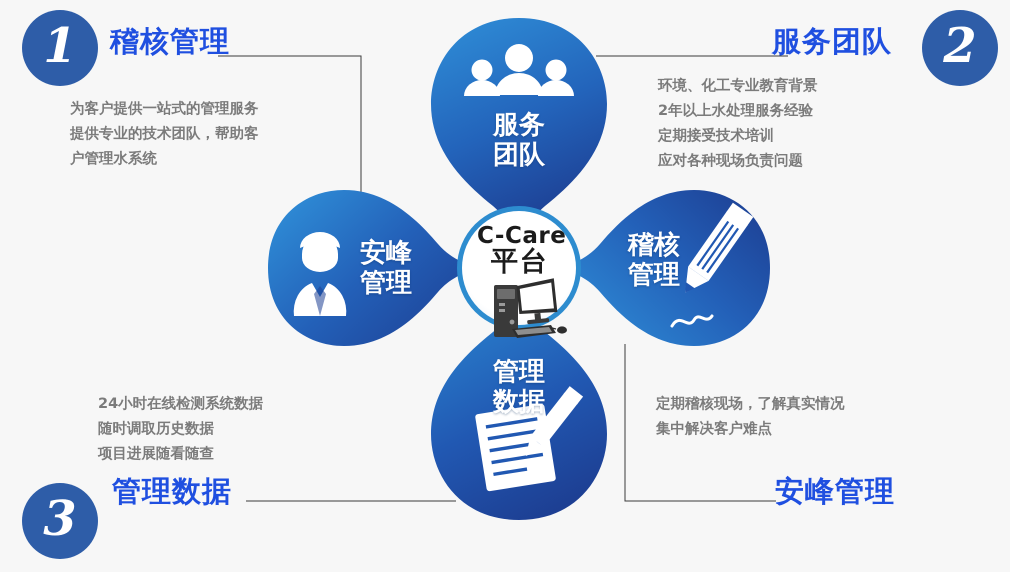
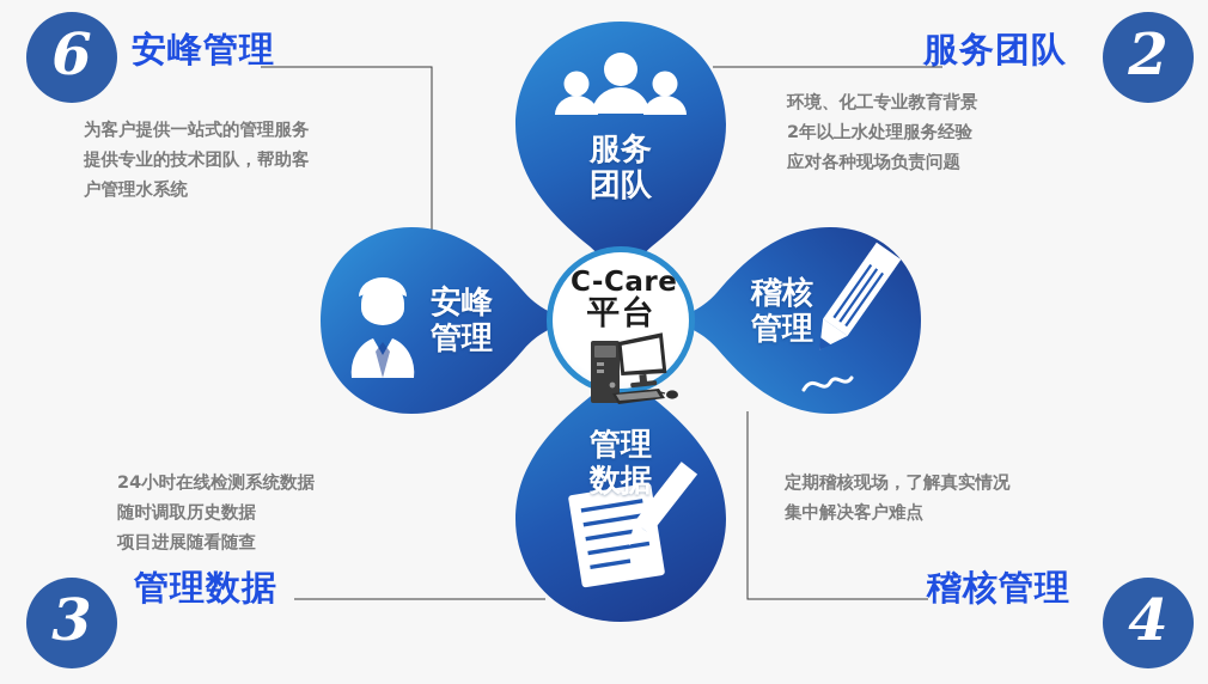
  服务
  团队
  安峰
  管理
  稽核
  管理
  管理
  数据
  C-Care
  平台
- 1
+ 6
  2
  3
+ 4
- 稽核管理
+ 安峰管理
  为客户提供一站式的管理服务
  提供专业的技术团队，帮助客
  户管理水系统
  服务团队
  环境、化工专业教育背景
  2年以上水处理服务经验
- 定期接受技术培训
  应对各种现场负责问题
  24小时在线检测系统数据
  随时调取历史数据
  项目进展随看随查
  管理数据
  定期稽核现场，了解真实情况
  集中解决客户难点
- 安峰管理
+ 稽核管理
